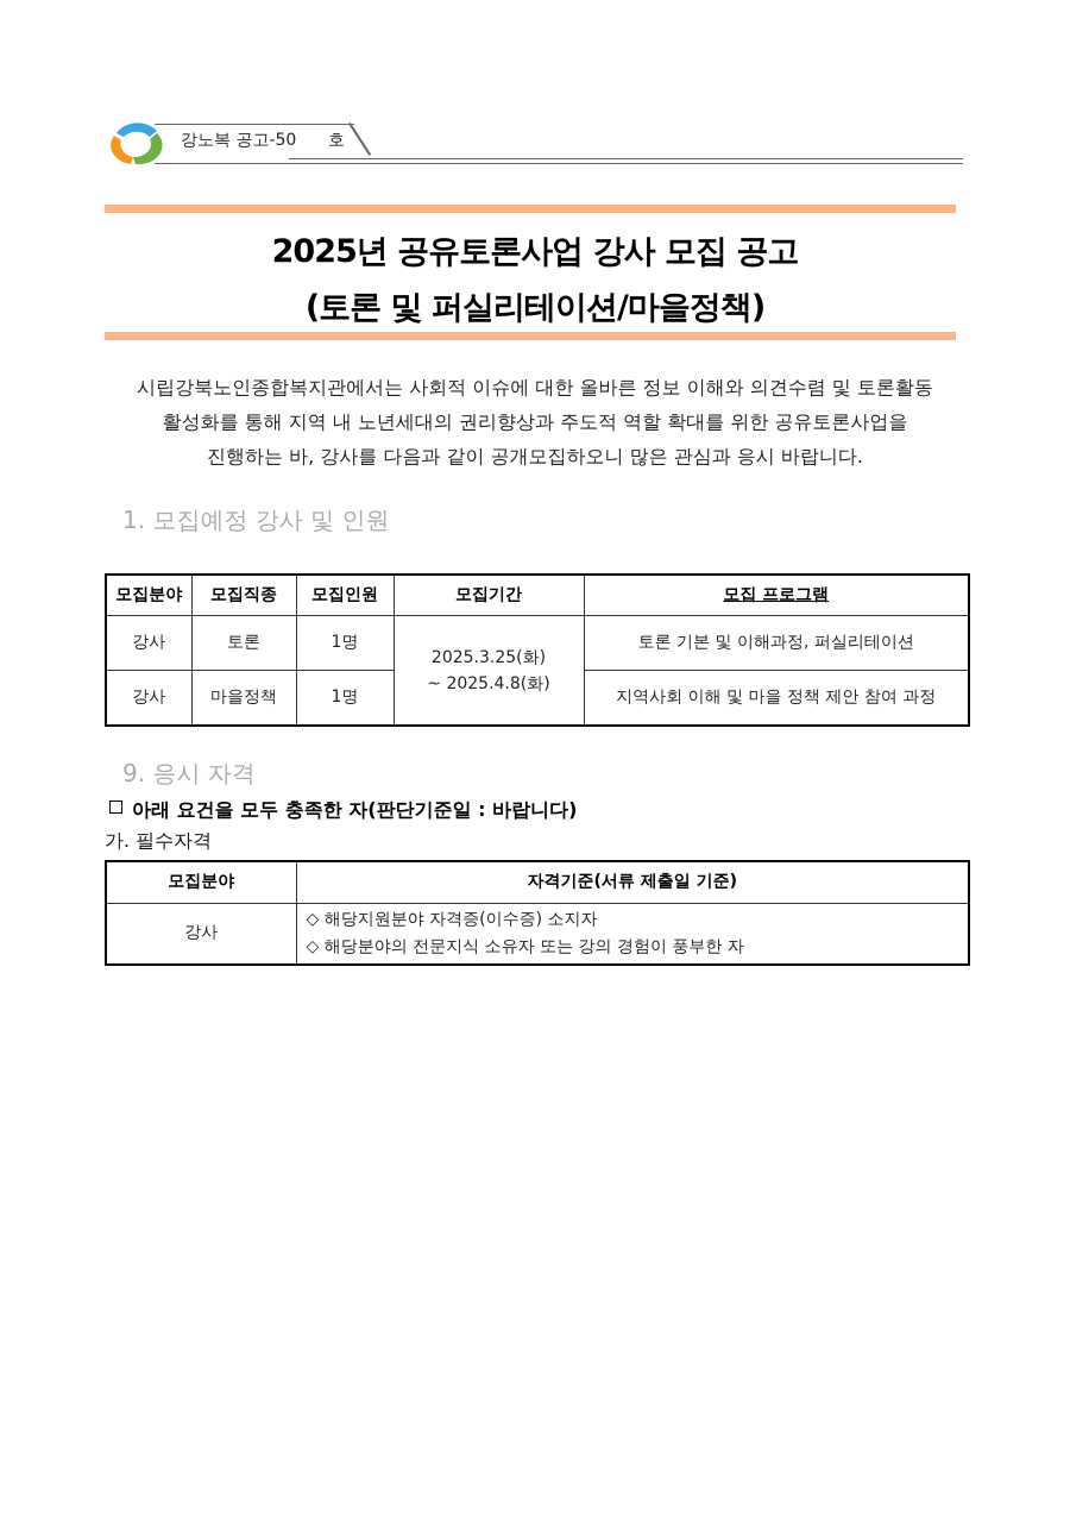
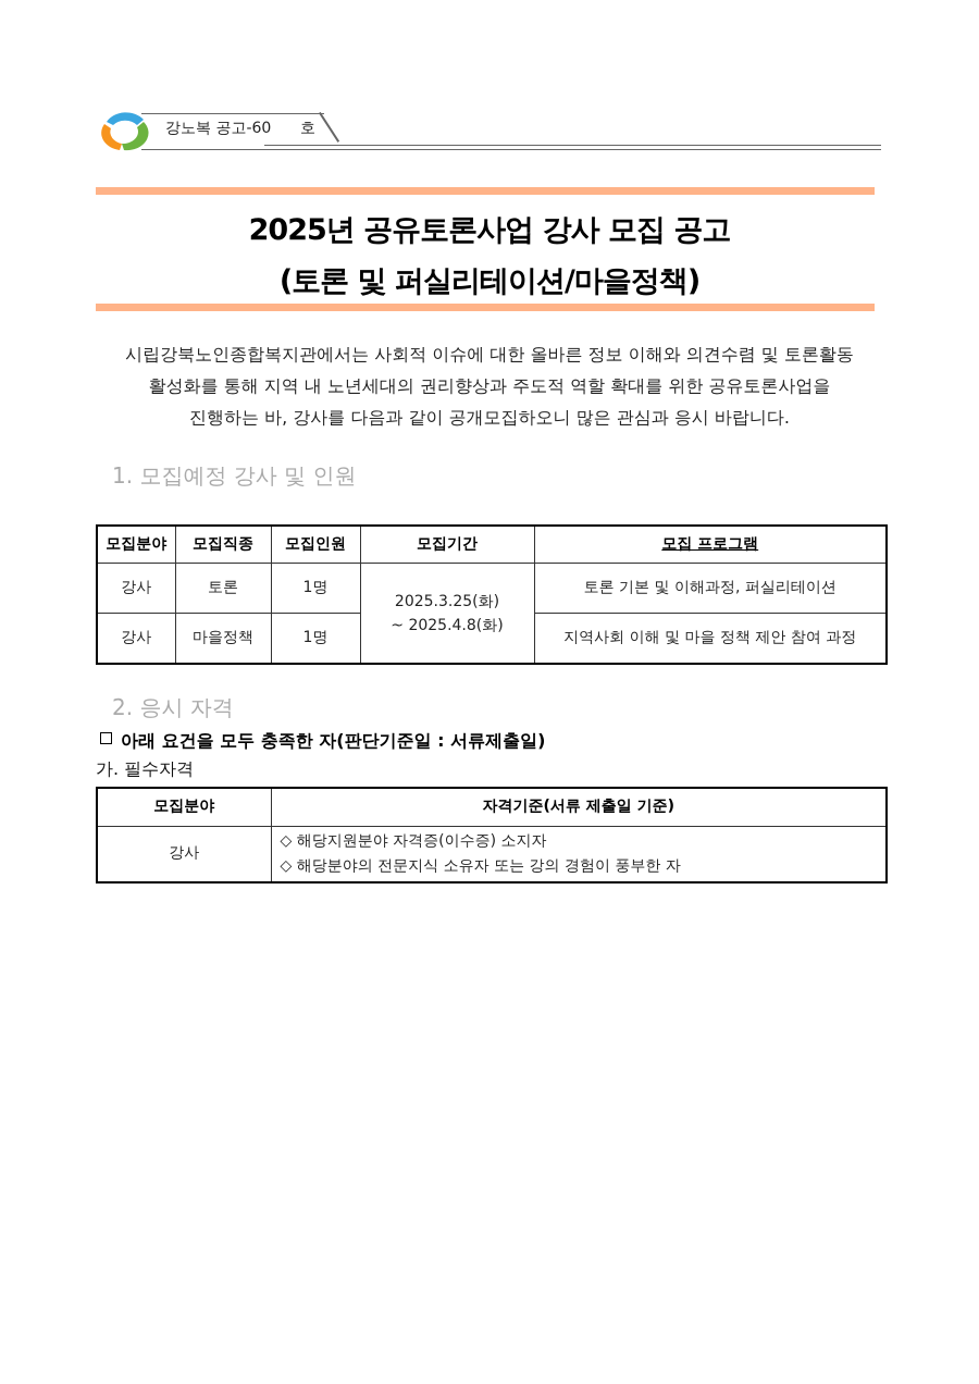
- 강노복 공고-50 호
+ 강노복 공고-60 호
  2025년 공유토론사업 강사 모집 공고
  (토론 및 퍼실리테이션/마을정책)
  시립강북노인종합복지관에서는 사회적 이슈에 대한 올바른 정보 이해와 의견수렴 및 토론활동
  활성화를 통해 지역 내 노년세대의 권리향상과 주도적 역할 확대를 위한 공유토론사업을
  진행하는 바, 강사를 다음과 같이 공개모집하오니 많은 관심과 응시 바랍니다.
  1. 모집예정 강사 및 인원
  모집분야	모집직종	모집인원	모집기간	모집 프로그램
  강사	토론	1명	2025.3.25(화) ~ 2025.4.8(화)	토론 기본 및 이해과정, 퍼실리테이션
  강사	마을정책	1명	지역사회 이해 및 마을 정책 제안 참여 과정
- 9. 응시 자격
+ 2. 응시 자격
- 아래 요건을 모두 충족한 자(판단기준일 : 바랍니다)
+ 아래 요건을 모두 충족한 자(판단기준일 : 서류제출일)
  가. 필수자격
  모집분야	자격기준(서류 제출일 기준)
  강사	◇ 해당지원분야 자격증(이수증) 소지자 ◇ 해당분야의 전문지식 소유자 또는 강의 경험이 풍부한 자
